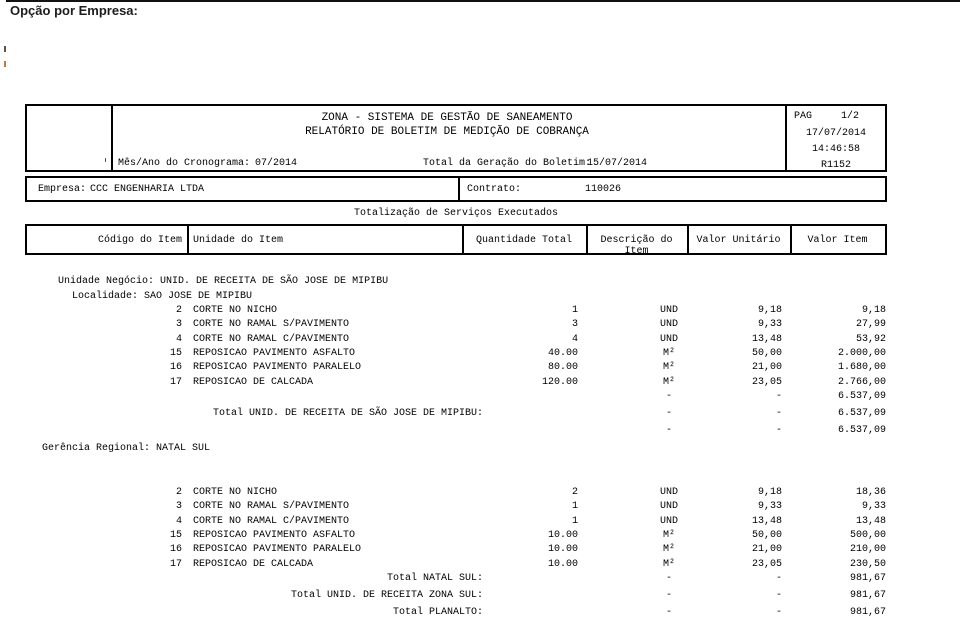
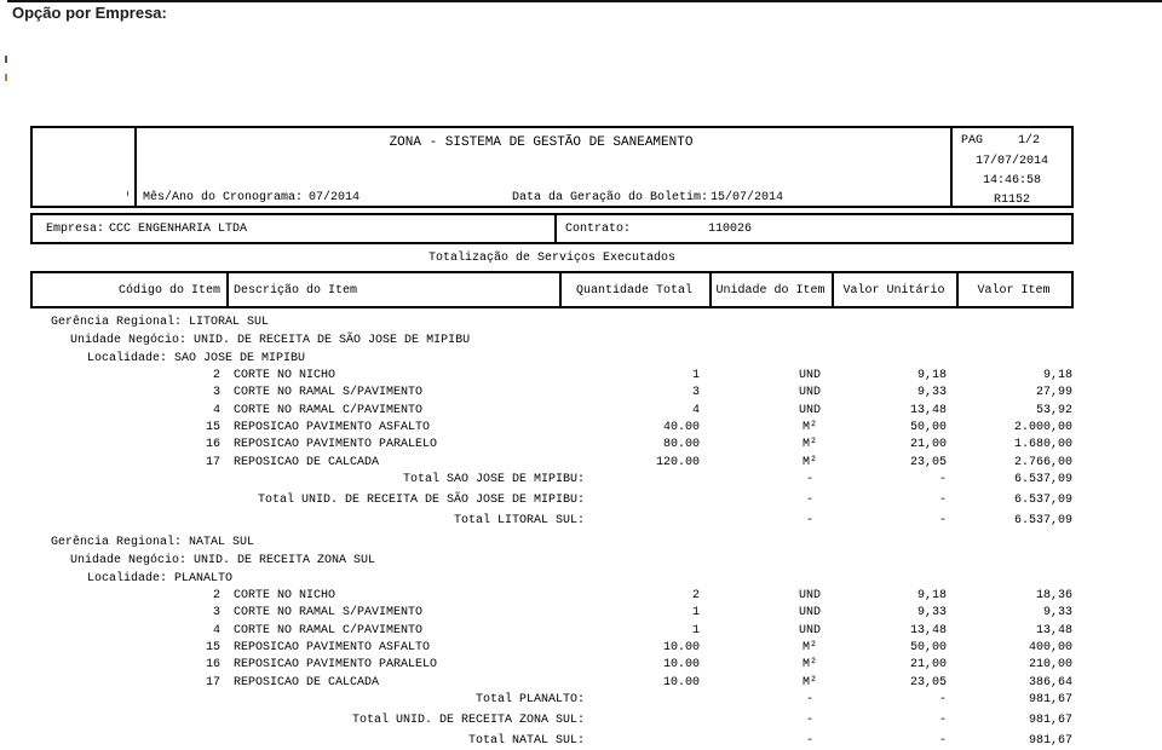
  Opção por Empresa:
  ZONA - SISTEMA DE GESTÃO DE SANEAMENTO
- RELATÓRIO DE BOLETIM DE MEDIÇÃO DE COBRANÇA
  Mês/Ano do Cronograma:
  07/2014
- Total da Geração do Boletim:
+ Data da Geração do Boletim:
  15/07/2014
  PAG
  1/2
  17/07/2014
  14:46:58
  R1152
  Empresa:
  CCC ENGENHARIA LTDA
  Contrato:
  110026
  Totalização de Serviços Executados
  Código do Item
- Unidade do Item
+ Descrição do Item
  Quantidade Total
- Descrição do Item
+ Unidade do Item
  Valor Unitário
  Valor Item
+ Gerência Regional: LITORAL SUL
  Unidade Negócio: UNID. DE RECEITA DE SÃO JOSE DE MIPIBU
  Localidade: SAO JOSE DE MIPIBU
  2
  CORTE NO NICHO
  1
  UND
  9,18
  9,18
  3
  CORTE NO RAMAL S/PAVIMENTO
  3
  UND
  9,33
  27,99
  4
  CORTE NO RAMAL C/PAVIMENTO
  4
  UND
  13,48
  53,92
  15
  REPOSICAO PAVIMENTO ASFALTO
  40.00
  M²
  50,00
  2.000,00
  16
  REPOSICAO PAVIMENTO PARALELO
  80.00
  M²
  21,00
  1.680,00
  17
  REPOSICAO DE CALCADA
  120.00
  M²
  23,05
  2.766,00
+ Total SAO JOSE DE MIPIBU:
  -
  -
  6.537,09
  Total UNID. DE RECEITA DE SÃO JOSE DE MIPIBU:
  -
  -
  6.537,09
+ Total LITORAL SUL:
  -
  -
  6.537,09
  Gerência Regional: NATAL SUL
+ Unidade Negócio: UNID. DE RECEITA ZONA SUL
+ Localidade: PLANALTO
  2
  CORTE NO NICHO
  2
  UND
  9,18
  18,36
  3
  CORTE NO RAMAL S/PAVIMENTO
  1
  UND
  9,33
  9,33
  4
  CORTE NO RAMAL C/PAVIMENTO
  1
  UND
  13,48
  13,48
  15
  REPOSICAO PAVIMENTO ASFALTO
  10.00
  M²
  50,00
- 500,00
+ 400,00
  16
  REPOSICAO PAVIMENTO PARALELO
  10.00
  M²
  21,00
  210,00
  17
  REPOSICAO DE CALCADA
  10.00
  M²
  23,05
- 230,50
+ 386,64
- Total NATAL SUL:
+ Total PLANALTO:
  -
  -
  981,67
  Total UNID. DE RECEITA ZONA SUL:
  -
  -
  981,67
- Total PLANALTO:
+ Total NATAL SUL:
  -
  -
  981,67
